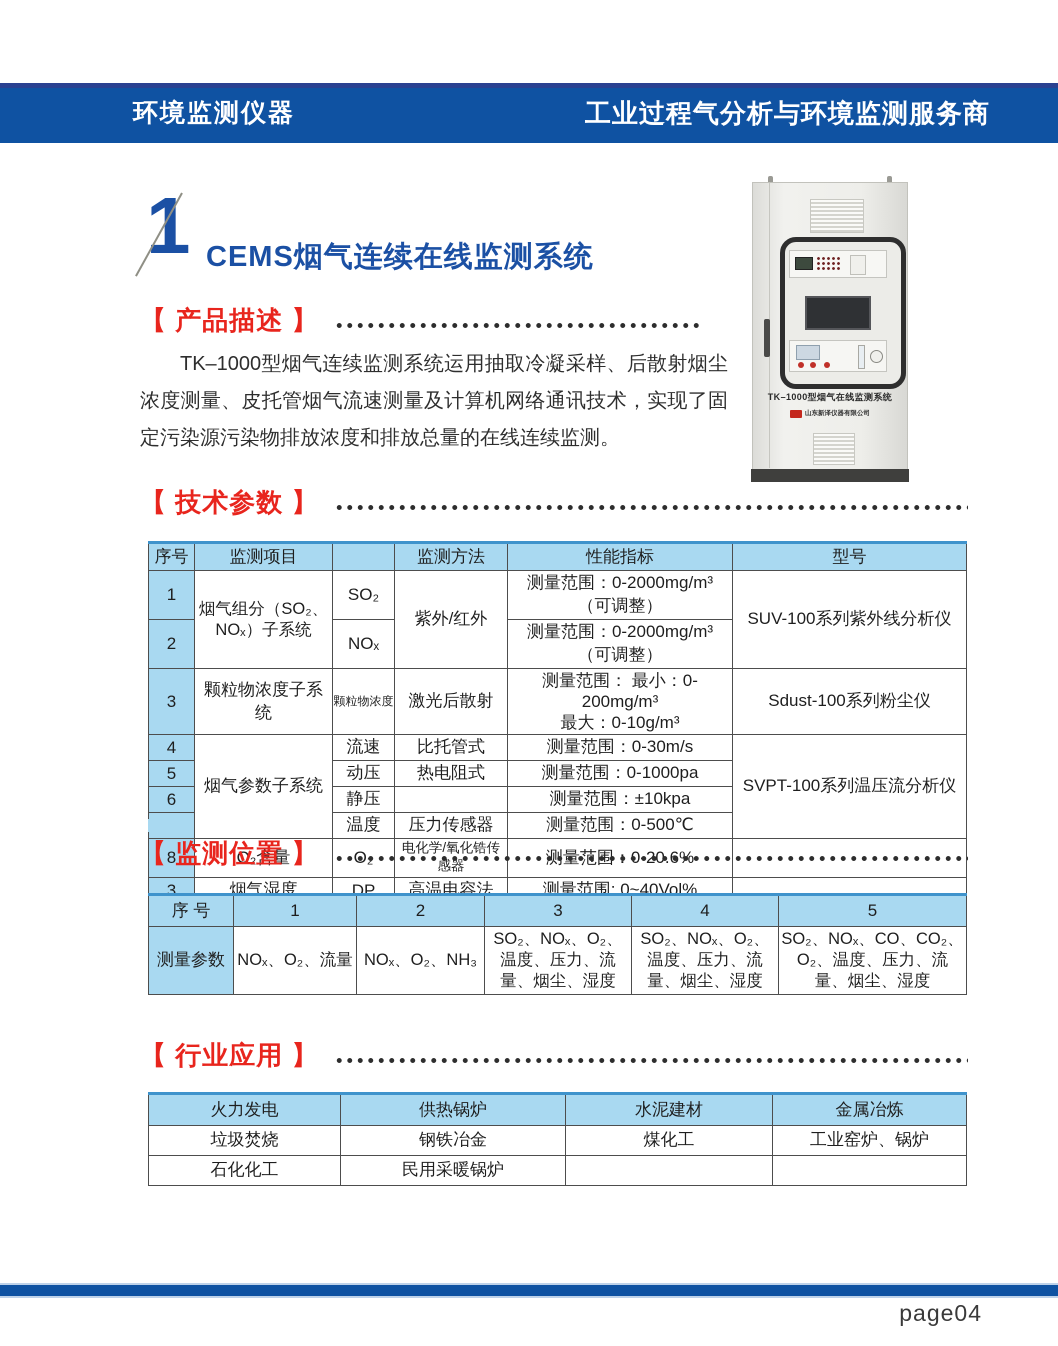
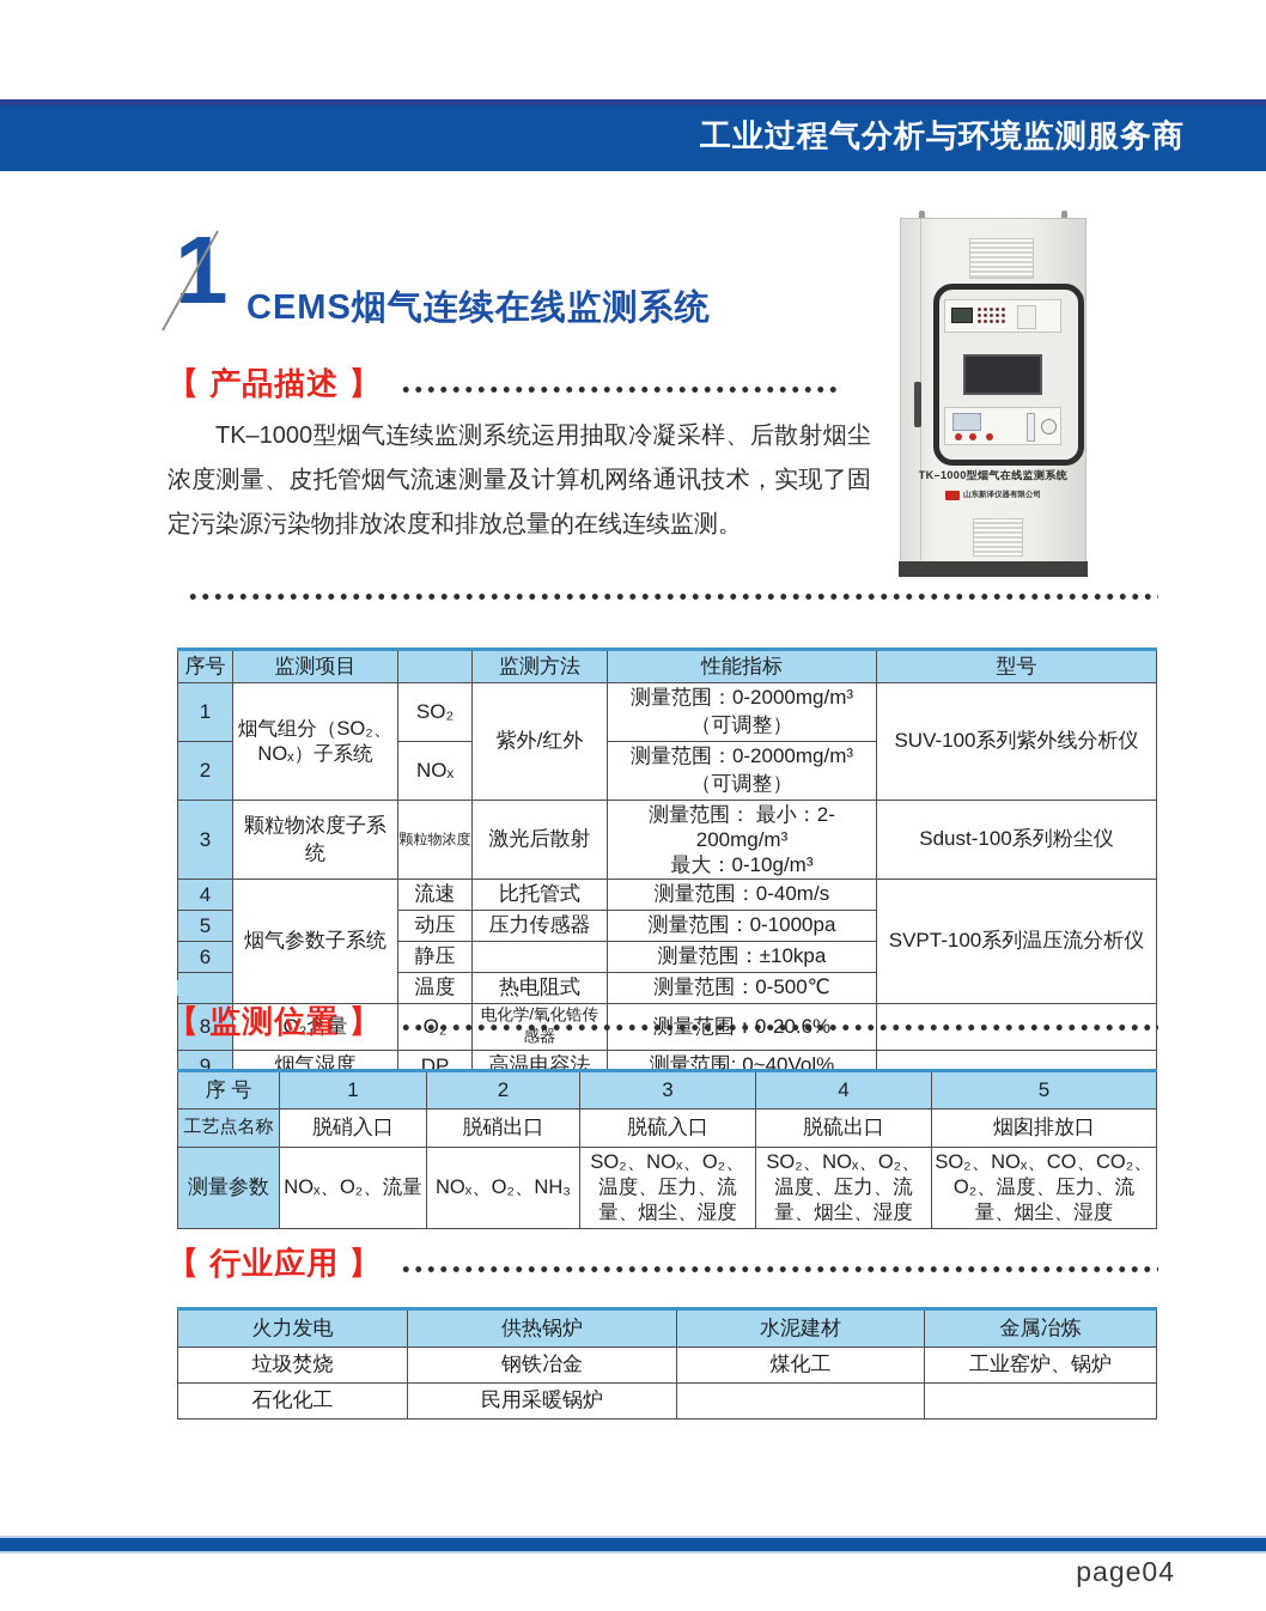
- 环境监测仪器
  工业过程气分析与环境监测服务商
  1
  CEMS烟气连续在线监测系统
  【 产品描述 】
  TK–1000型烟气连续监测系统运用抽取冷凝采样、后散射烟尘浓度测量、皮托管烟气流速测量及计算机网络通讯技术，实现了固定污染源污染物排放浓度和排放总量的在线连续监测。
  TK–1000型烟气在线监测系统
- 【 技术参数 】
  序号	监测项目		监测方法	性能指标	型号
  1	烟气组分（SO₂、NOₓ）子系统	SO₂	紫外/红外	测量范围：0-2000mg/m³（可调整）	SUV-100系列紫外线分析仪
  2	NOₓ	测量范围：0-2000mg/m³（可调整）
- 3	颗粒物浓度子系统	颗粒物浓度	激光后散射	测量范围： 最小：0-200mg/m³ 最大：0-10g/m³	Sdust-100系列粉尘仪
+ 3	颗粒物浓度子系统	颗粒物浓度	激光后散射	测量范围： 最小：2-200mg/m³ 最大：0-10g/m³	Sdust-100系列粉尘仪
- 4	烟气参数子系统	流速	比托管式	测量范围：0-30m/s	SVPT-100系列温压流分析仪
+ 4	烟气参数子系统	流速	比托管式	测量范围：0-40m/s	SVPT-100系列温压流分析仪
- 5	动压	热电阻式	测量范围：0-1000pa
+ 5	动压	压力传感器	测量范围：0-1000pa
  6	静压		测量范围：±10kpa
- 	温度	压力传感器	测量范围：0-500℃
+ 	温度	热电阻式	测量范围：0-500℃
- 3	烟气湿度	DP	高温电容法	测量范围: 0~40Vol%
+ 9	烟气湿度	DP	高温电容法	测量范围: 0~40Vol%
  【 监测位置 】
  序 号	1	2	3	4	5
+ 工艺点名称	脱硝入口	脱硝出口	脱硫入口	脱硫出口	烟囱排放口
  测量参数	NOₓ、O₂、流量	NOₓ、O₂、NH₃	SO₂、NOₓ、O₂、温度、压力、流量、烟尘、湿度	SO₂、NOₓ、O₂、温度、压力、流量、烟尘、湿度	SO₂、NOₓ、CO、CO₂、O₂、温度、压力、流量、烟尘、湿度
  【 行业应用 】
  火力发电	供热锅炉	水泥建材	金属冶炼
  垃圾焚烧	钢铁冶金	煤化工	工业窑炉、锅炉
  石化化工	民用采暖锅炉
  page04
